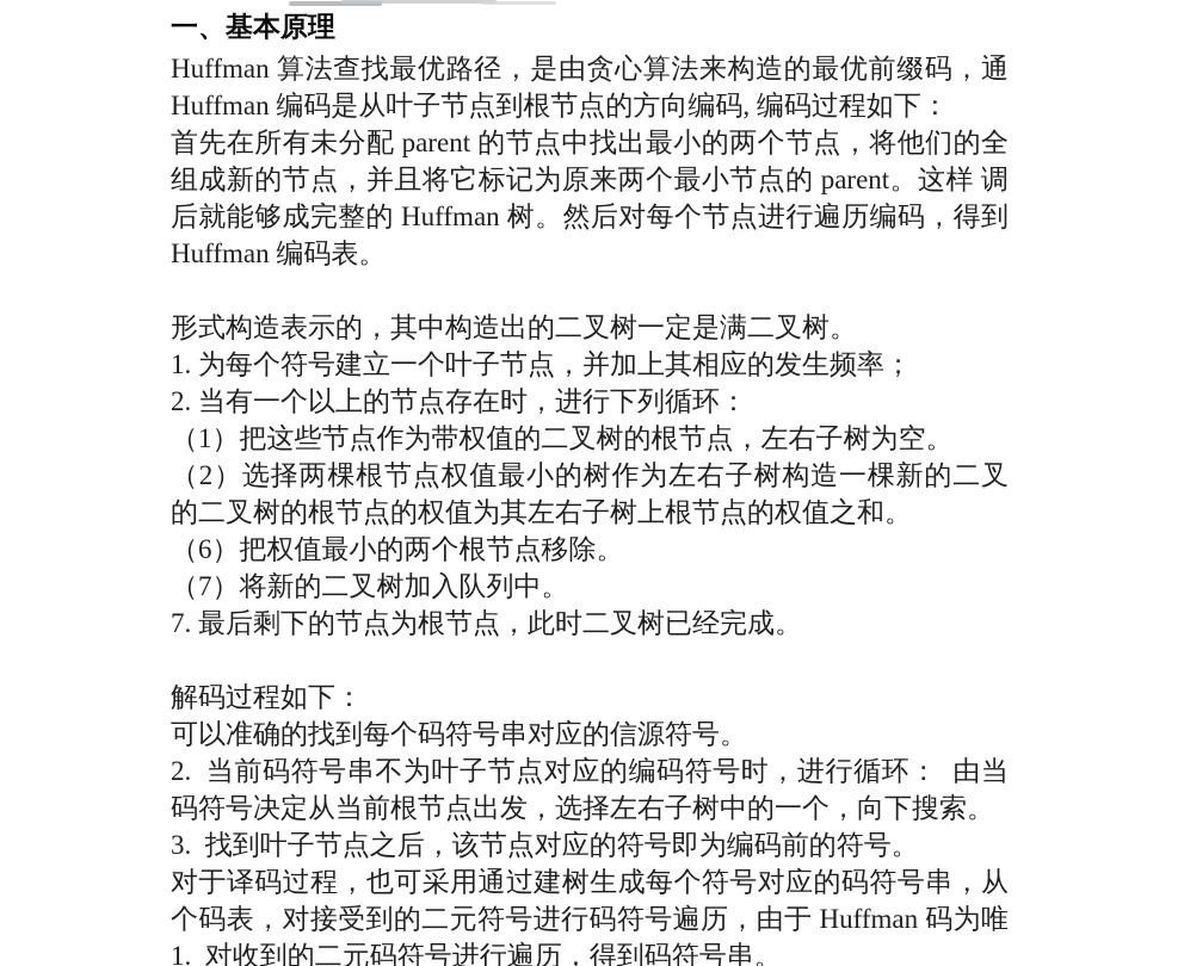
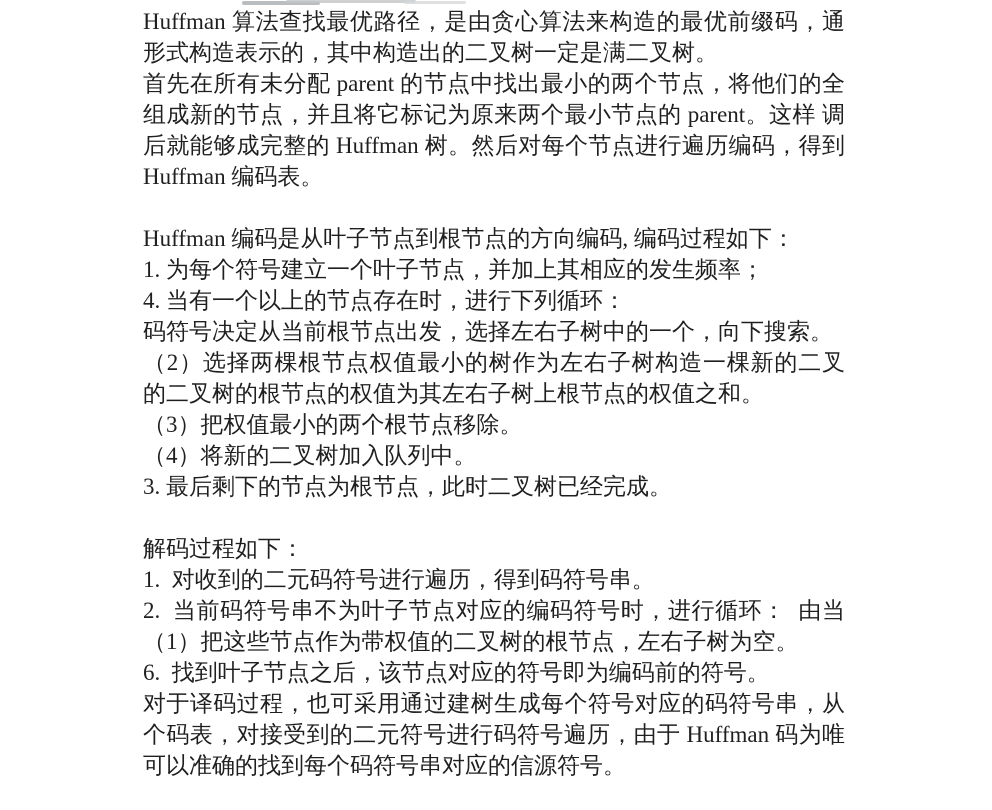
- 一、基本原理
  Huffman 算法查找最优路径，是由贪心算法来构造的最优前缀码，通
- Huffman 编码是从叶子节点到根节点的方向编码, 编码过程如下：
+ 形式构造表示的，其中构造出的二叉树一定是满二叉树。
  首先在所有未分配 parent 的节点中找出最小的两个节点，将他们的全
  组成新的节点，并且将它标记为原来两个最小节点的 parent。这样 调
  后就能够成完整的 Huffman 树。然后对每个节点进行遍历编码，得到
  Huffman 编码表。
- 形式构造表示的，其中构造出的二叉树一定是满二叉树。
+ Huffman 编码是从叶子节点到根节点的方向编码, 编码过程如下：
  1. 为每个符号建立一个叶子节点，并加上其相应的发生频率；
- 2. 当有一个以上的节点存在时，进行下列循环：
+ 4. 当有一个以上的节点存在时，进行下列循环：
- （1）把这些节点作为带权值的二叉树的根节点，左右子树为空。
+ 码符号决定从当前根节点出发，选择左右子树中的一个，向下搜索。
  （2）选择两棵根节点权值最小的树作为左右子树构造一棵新的二叉
  的二叉树的根节点的权值为其左右子树上根节点的权值之和。
- （6）把权值最小的两个根节点移除。
+ （3）把权值最小的两个根节点移除。
- （7）将新的二叉树加入队列中。
+ （4）将新的二叉树加入队列中。
- 7. 最后剩下的节点为根节点，此时二叉树已经完成。
+ 3. 最后剩下的节点为根节点，此时二叉树已经完成。
  解码过程如下：
- 可以准确的找到每个码符号串对应的信源符号。
+ 1. 对收到的二元码符号进行遍历，得到码符号串。
  2. 当前码符号串不为叶子节点对应的编码符号时，进行循环： 由当
- 码符号决定从当前根节点出发，选择左右子树中的一个，向下搜索。
+ （1）把这些节点作为带权值的二叉树的根节点，左右子树为空。
- 3. 找到叶子节点之后，该节点对应的符号即为编码前的符号。
+ 6. 找到叶子节点之后，该节点对应的符号即为编码前的符号。
  对于译码过程，也可采用通过建树生成每个符号对应的码符号串，从
  个码表，对接受到的二元符号进行码符号遍历，由于 Huffman 码为唯
- 1. 对收到的二元码符号进行遍历，得到码符号串。
+ 可以准确的找到每个码符号串对应的信源符号。
